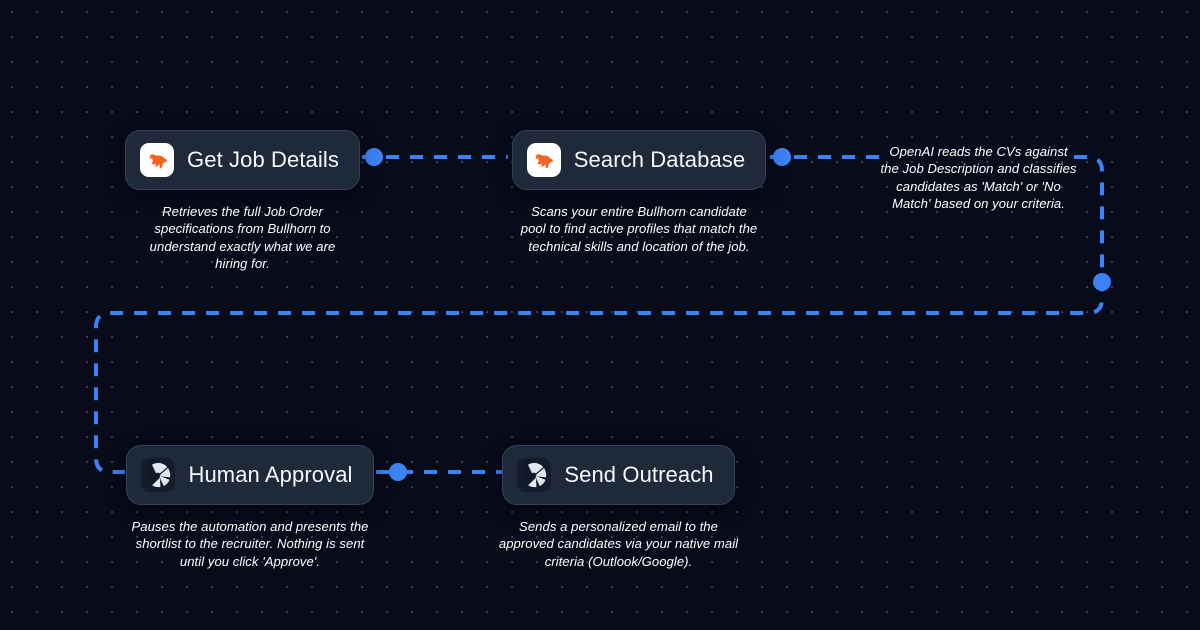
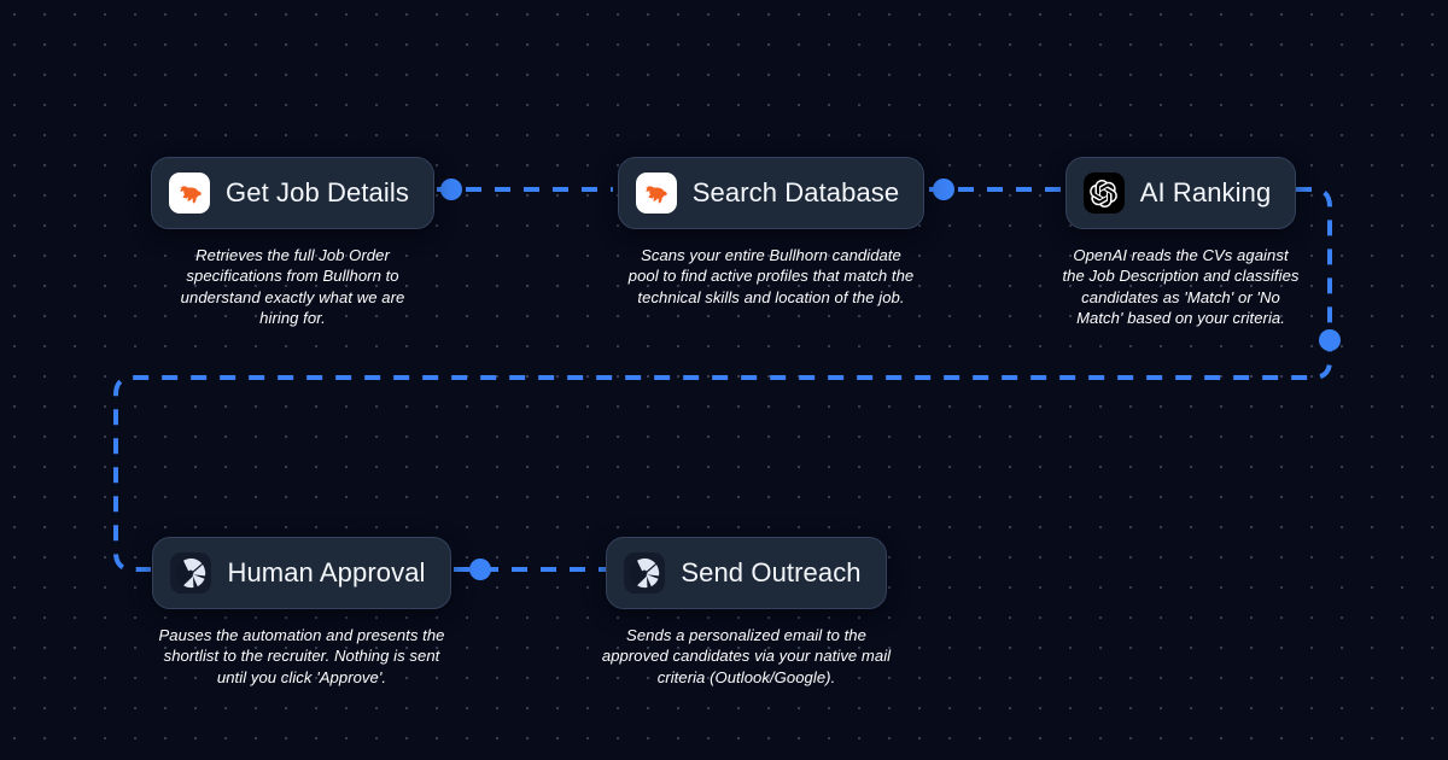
  Get Job Details
  Retrieves the full Job Order specifications from Bullhorn to understand exactly what we are hiring for.
  Search Database
  Scans your entire Bullhorn candidate pool to find active profiles that match the technical skills and location of the job.
+ AI Ranking
  OpenAI reads the CVs against the Job Description and classifies candidates as 'Match' or 'No Match' based on your criteria.
  Human Approval
  Pauses the automation and presents the shortlist to the recruiter. Nothing is sent until you click 'Approve'.
  Send Outreach
  Sends a personalized email to the approved candidates via your native mail criteria (Outlook/Google).
